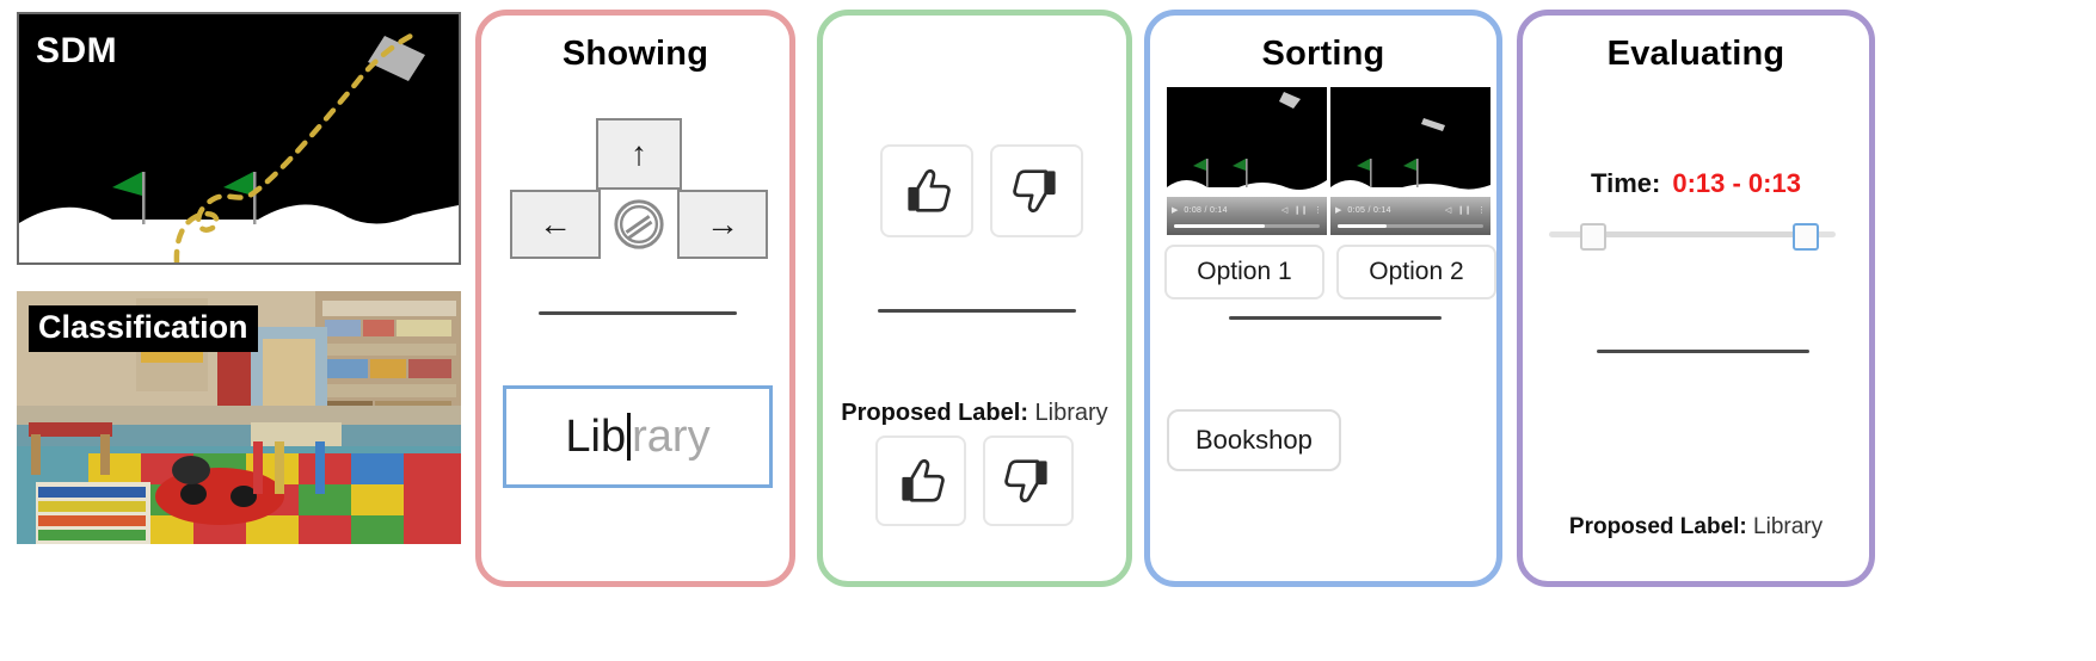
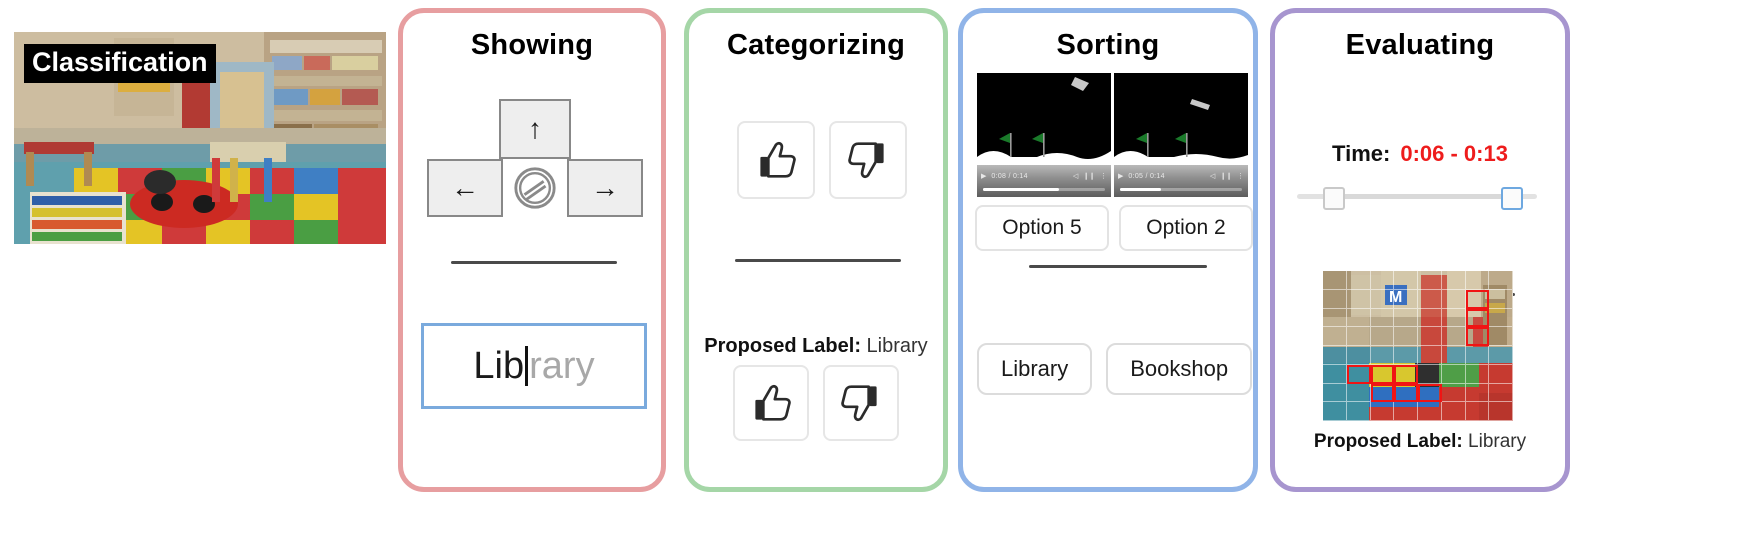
- SDM
  Classification
  Showing
  ↑
  ←
  →
  Lib
  rary
+ Categorizing
  Proposed Label: Library
  Sorting
- Option 1
+ Option 5
  Option 2
+ Library
  Bookshop
  Evaluating
- Time: 0:13 - 0:13
+ Time: 0:06 - 0:13
+ M
  Proposed Label: Library
